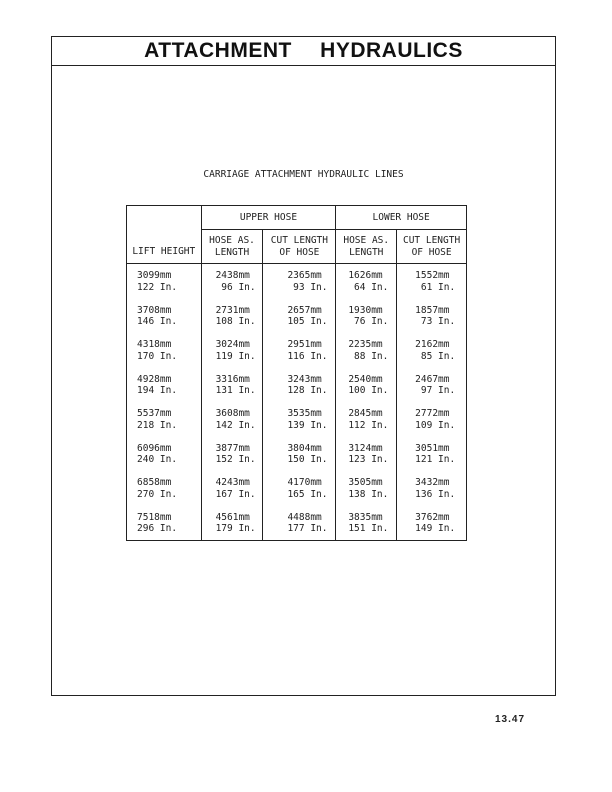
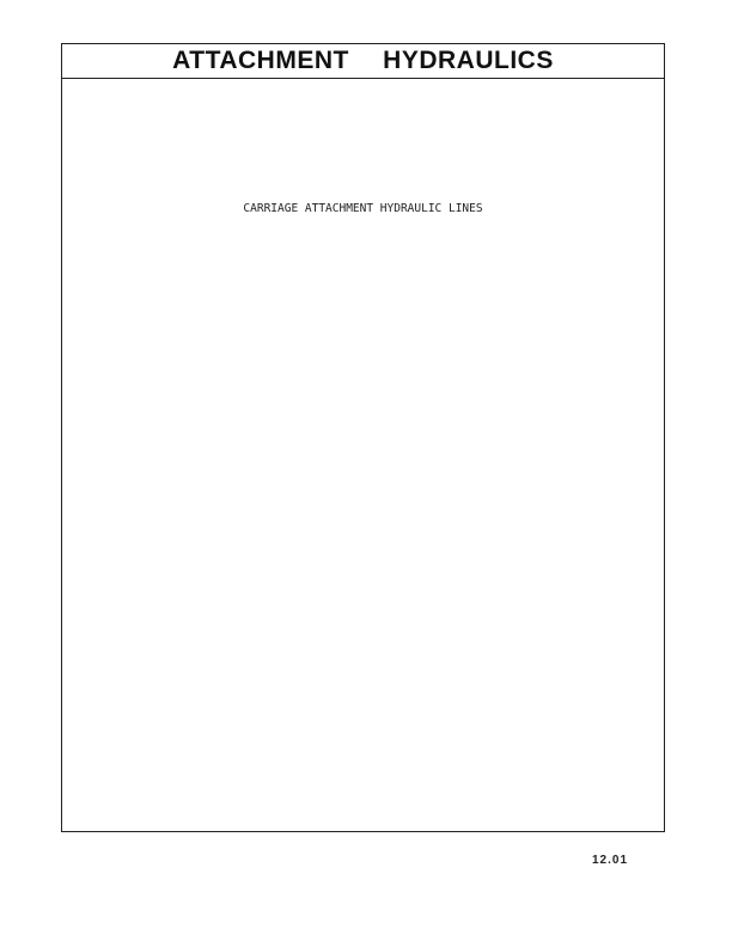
  ATTACHMENT HYDRAULICS
  CARRIAGE ATTACHMENT HYDRAULIC LINES
- LIFT HEIGHT	UPPER HOSE	LOWER HOSE
- HOSE AS.LENGTH	CUT LENGTHOF HOSE	HOSE AS.LENGTH	CUT LENGTHOF HOSE
- 3099mm122 In.	2438mm 96 In.	2365mm 93 In.	1626mm 64 In.	1552mm 61 In.
- 3708mm146 In.	2731mm108 In.	2657mm105 In.	1930mm 76 In.	1857mm 73 In.
- 4318mm170 In.	3024mm119 In.	2951mm116 In.	2235mm 88 In.	2162mm 85 In.
- 4928mm194 In.	3316mm131 In.	3243mm128 In.	2540mm100 In.	2467mm 97 In.
- 5537mm218 In.	3608mm142 In.	3535mm139 In.	2845mm112 In.	2772mm109 In.
- 6096mm240 In.	3877mm152 In.	3804mm150 In.	3124mm123 In.	3051mm121 In.
- 6858mm270 In.	4243mm167 In.	4170mm165 In.	3505mm138 In.	3432mm136 In.
- 7518mm296 In.	4561mm179 In.	4488mm177 In.	3835mm151 In.	3762mm149 In.
- 13.47
+ 12.01
